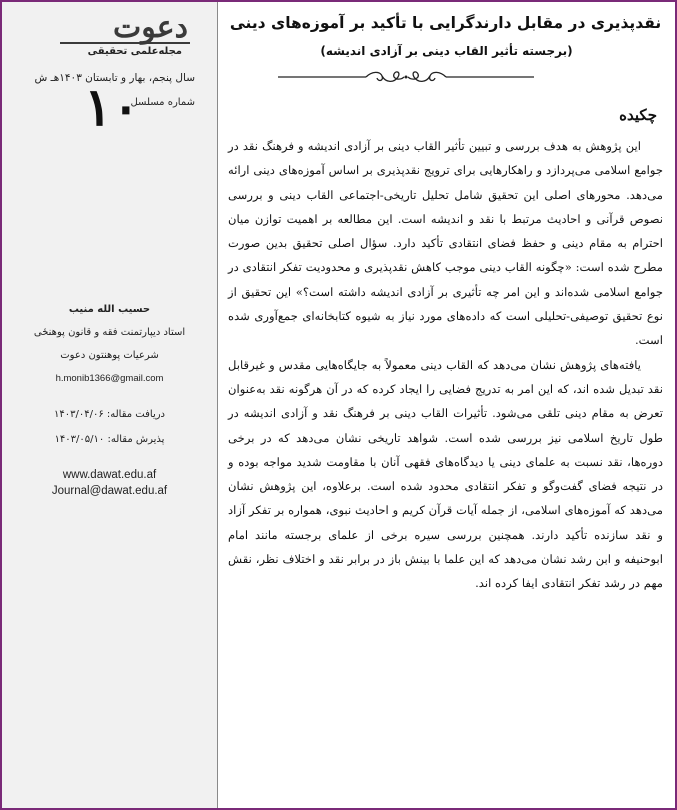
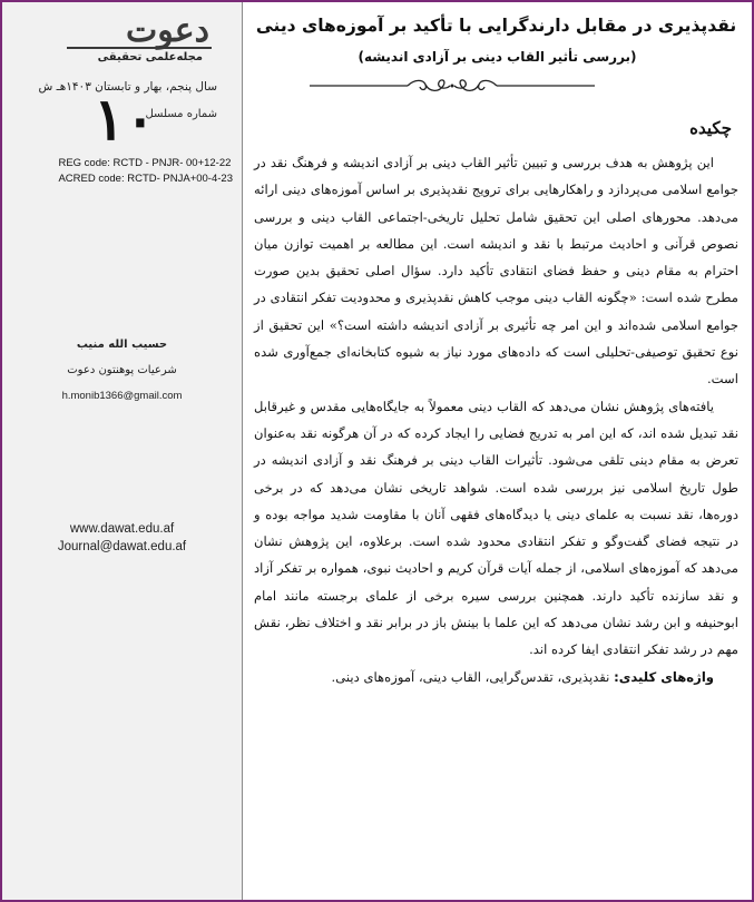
  دعوت
  مجله‌علمی تحقیقی
  سال پنجم، بهار و تابستان ۱۴۰۳هـ ش
  شماره مسلسل
  ۱۰
+ REG code: RCTD - PNJR- 00+12-22
+ ACRED code: RCTD- PNJA+00-4-23
  حسیب الله منیب
- استاد دیپارتمنت فقه و قانون پوهنځی
  شرعیات پوهنتون دعوت
  h.monib1366@gmail.com
- دریافت مقاله: ۱۴۰۳/۰۴/۰۶
- پذیرش مقاله: ۱۴۰۳/۰۵/۱۰
  www.dawat.edu.af
  Journal@dawat.edu.af
  نقدپذیری در مقابل دارند‌گرایی با تأکید بر آموزه‌های دینی
- (برجسته تأثیر القاب دینی بر آزادی اندیشه)
+ (بررسی تأثیر القاب دینی بر آزادی اندیشه)
  چکیده
  این پژوهش به هدف بررسی و تبیین تأثیر القاب دینی بر آزادی اندیشه و فرهنگ نقد در جوامع اسلامی می‌پردازد و راهکارهایی برای ترویج نقدپذیری بر اساس آموزه‌های دینی ارائه می‌دهد. محورهای اصلی این تحقیق شامل تحلیل تاریخی-اجتماعی القاب دینی و بررسی نصوص قرآنی و احادیث مرتبط با نقد و اندیشه است. این مطالعه بر اهمیت توازن میان احترام به مقام دینی و حفظ فضای انتقادی تأکید دارد. سؤال اصلی تحقیق بدین صورت مطرح شده است: «چگونه القاب دینی موجب کاهش نقدپذیری و محدودیت تفکر انتقادی در جوامع اسلامی شده‌اند و این امر چه تأثیری بر آزادی اندیشه داشته است؟» این تحقیق از نوع تحقیق توصیفی-تحلیلی است که داده‌های مورد نیاز به شیوه کتابخانه‌ای جمع‌آوری شده است.
  یافته‌های پژوهش نشان می‌دهد که القاب دینی معمولاً به جایگاه‌هایی مقدس و غیرقابل نقد تبدیل شده اند، که این امر به تدریج فضایی را ایجاد کرده که در آن هرگونه نقد به‌عنوان تعرض به مقام دینی تلقی می‌شود. تأثیرات القاب دینی بر فرهنگ نقد و آزادی اندیشه در طول تاریخ اسلامی نیز بررسی شده است. شواهد تاریخی نشان می‌دهد که در برخی دوره‌ها، نقد نسبت به علمای دینی یا دیدگاه‌های فقهی آنان با مقاومت شدید مواجه بوده و در نتیجه فضای گفت‌وگو و تفکر انتقادی محدود شده است. برعلاوه، این پژوهش نشان می‌دهد که آموزه‌های اسلامی، از جمله آیات قرآن کریم و احادیث نبوی، همواره بر تفکر آزاد و نقد سازنده تأکید دارند. همچنین بررسی سیره برخی از علمای برجسته مانند امام ابوحنیفه و ابن رشد نشان می‌دهد که این علما با بینش باز در برابر نقد و اختلاف نظر، نقش مهم در رشد تفکر انتقادی ایفا کرده اند.
+ واژه‌های کلیدی: نقدپذیری، تقدس‌گرایی، القاب دینی، آموزه‌های دینی.
